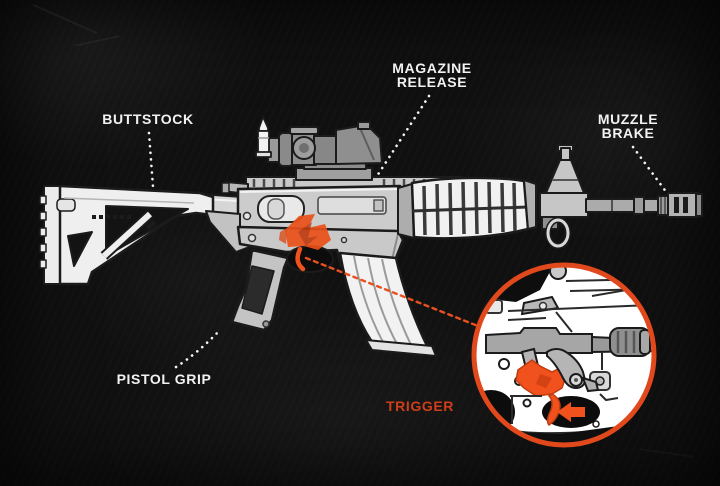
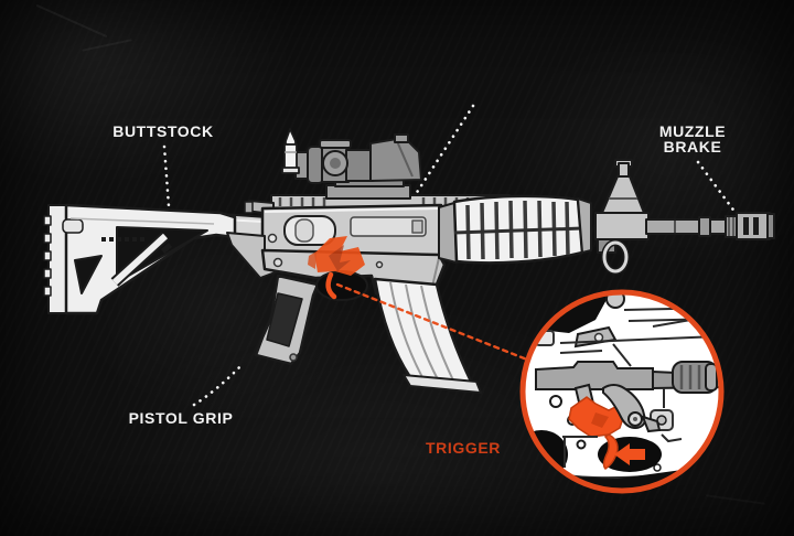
  BUTTSTOCK
- MAGAZINE
- RELEASE
  MUZZLE
  BRAKE
  PISTOL GRIP
  TRIGGER
